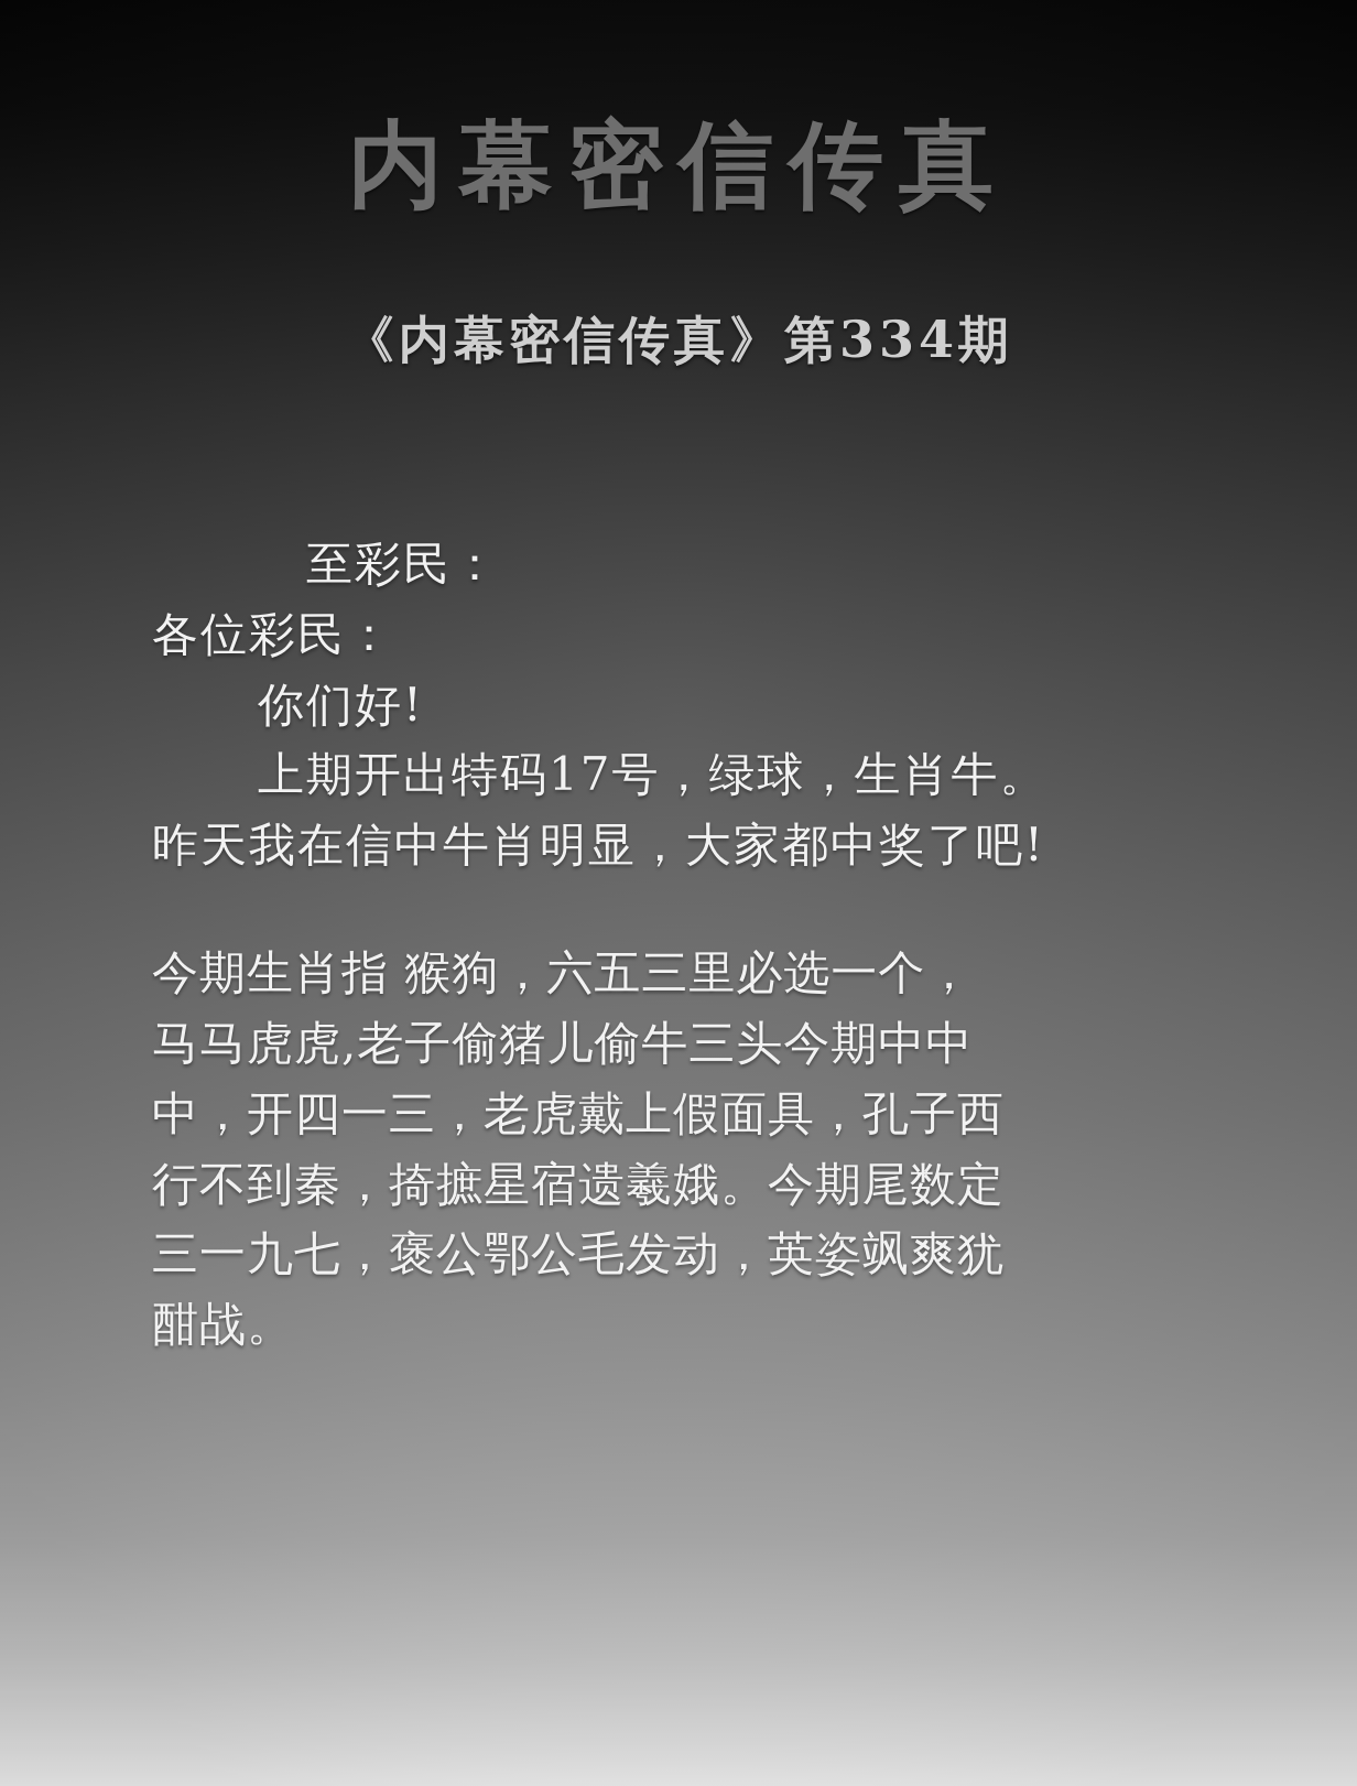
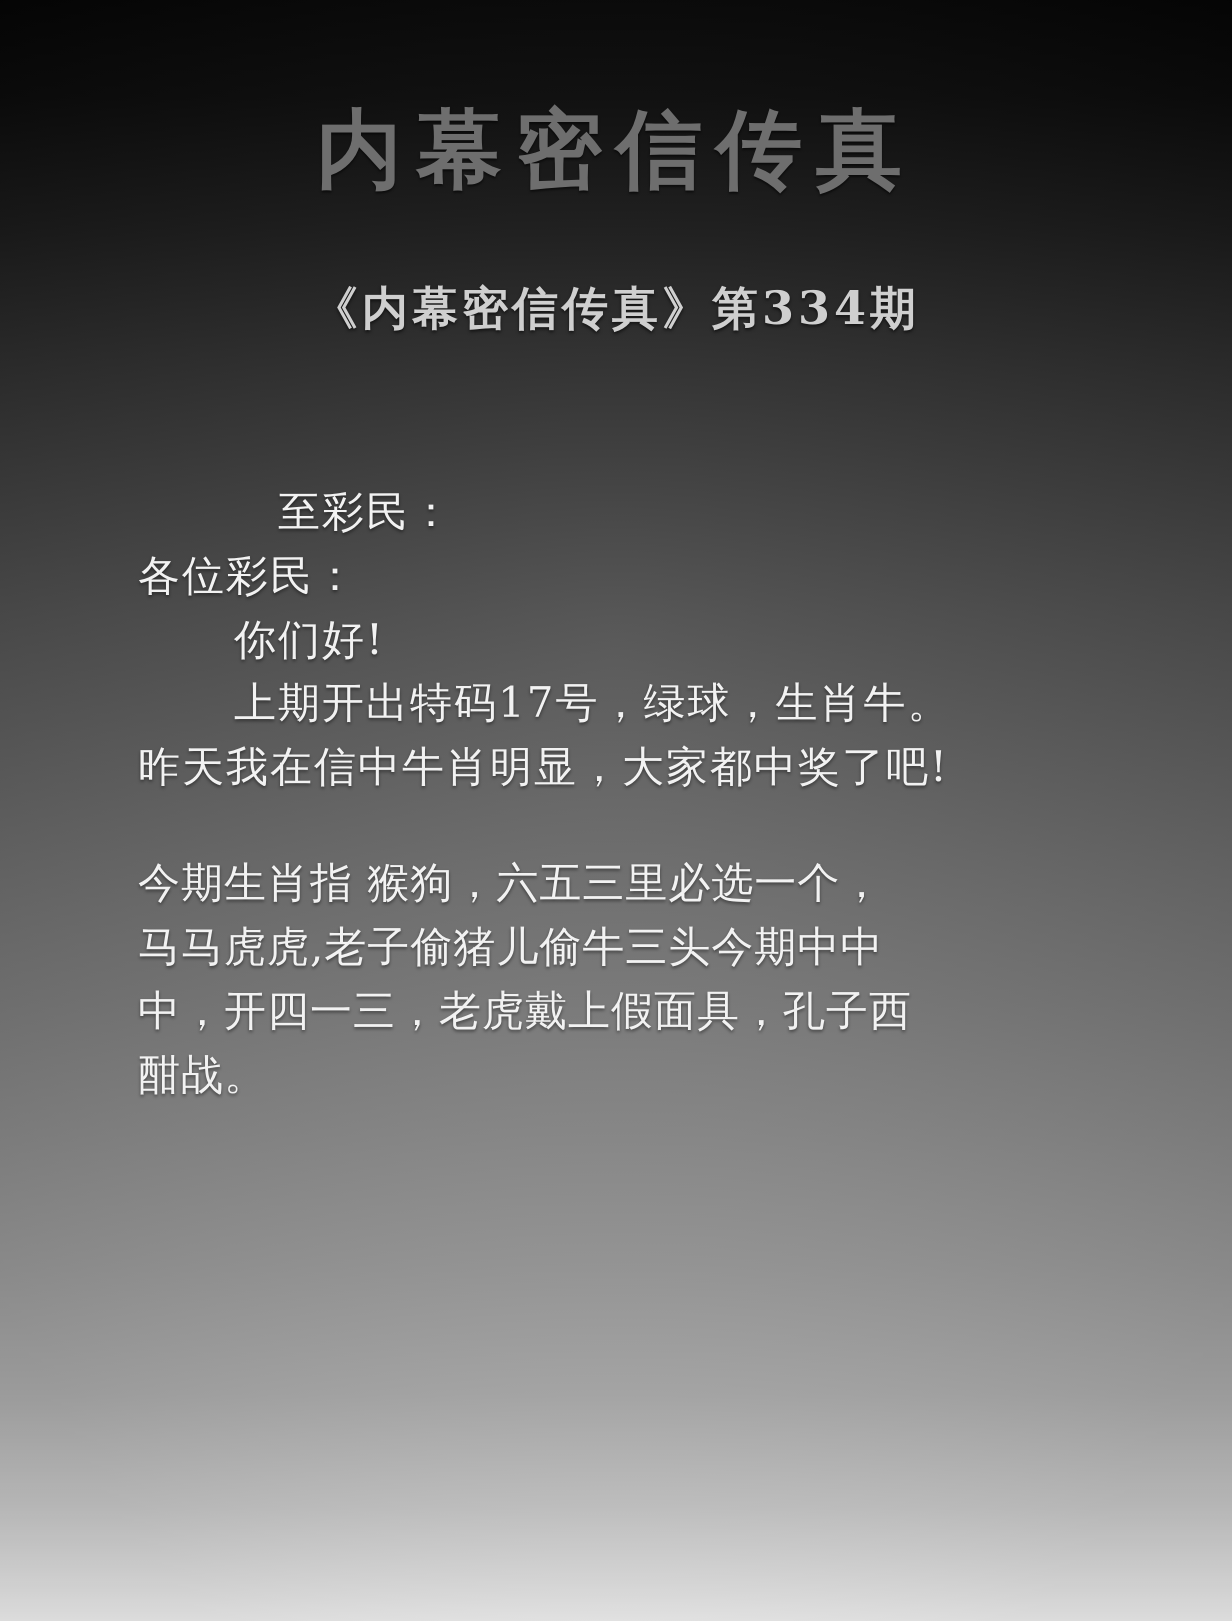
  内幕密信传真
  《内幕密信传真》第334期
  至彩民：
  各位彩民：
  你们好!
  上期开出特码17号，绿球，生肖牛。
  昨天我在信中牛肖明显，大家都中奖了吧!
  今期生肖指 猴狗，六五三里必选一个，
  马马虎虎,老子偷猪儿偷牛三头今期中中
  中，开四一三，老虎戴上假面具，孔子西
- 行不到秦，掎摭星宿遗羲娥。今期尾数定
- 三一九七，褒公鄂公毛发动，英姿飒爽犹
  酣战。
